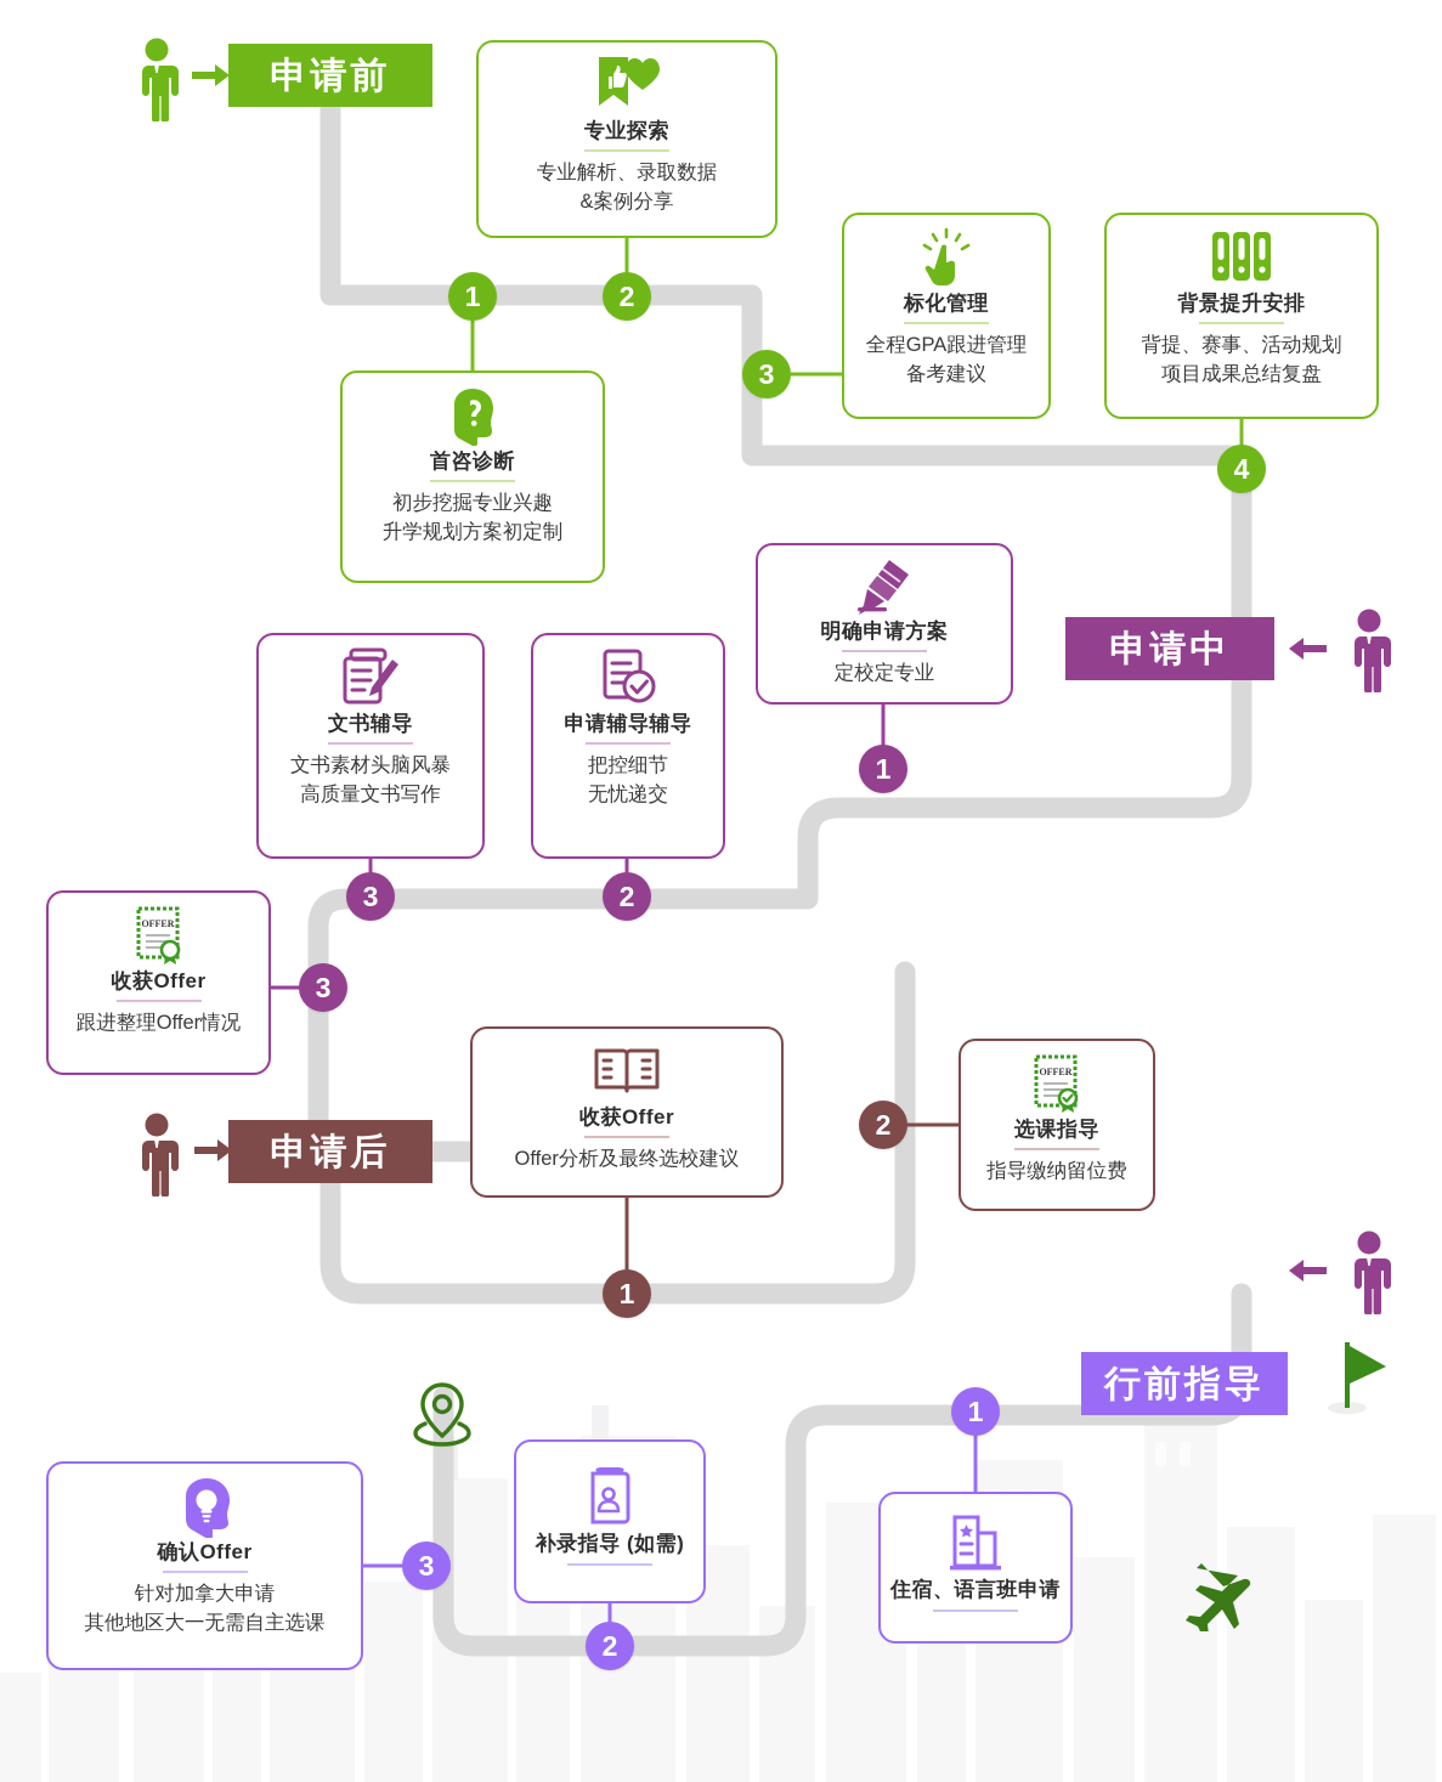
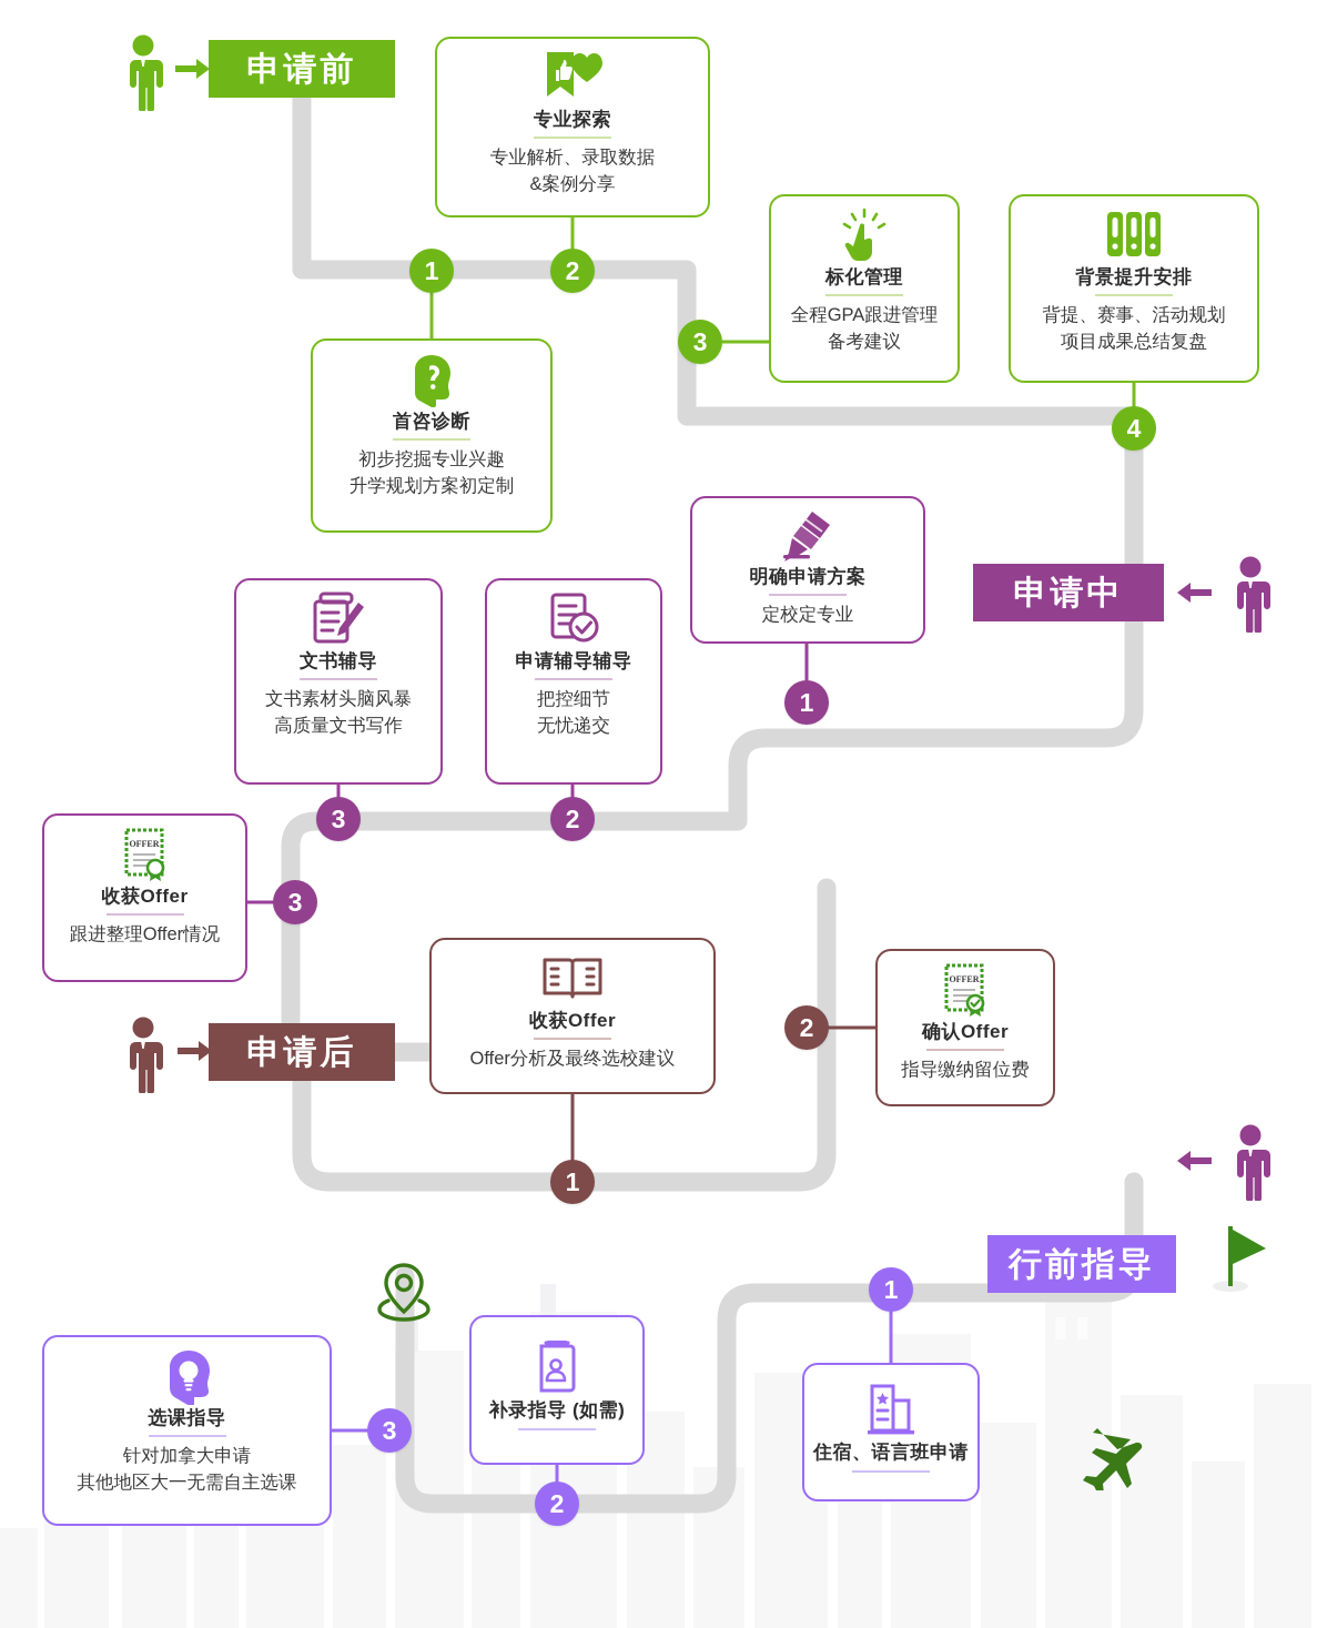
  申请前
  专业探索
  专业解析、录取数据
  &案例分享
  1
  2
  首咨诊断
  初步挖掘专业兴趣
  升学规划方案初定制
  标化管理
  全程GPA跟进管理
  备考建议
  3
  背景提升安排
  背提、赛事、活动规划
  项目成果总结复盘
  4
  申请中
  明确申请方案
  定校定专业
  1
  申请辅导辅导
  把控细节
  无忧递交
  2
  文书辅导
  文书素材头脑风暴
  高质量文书写作
  3
  OFFER
  收获Offer
  跟进整理Offer情况
  3
  申请后
  收获Offer
  Offer分析及最终选校建议
  1
  OFFER
- 选课指导
+ 确认Offer
  指导缴纳留位费
  2
  行前指导
  住宿、语言班申请
  1
  补录指导 (如需)
  2
- 确认Offer
+ 选课指导
  针对加拿大申请
  其他地区大一无需自主选课
  3
